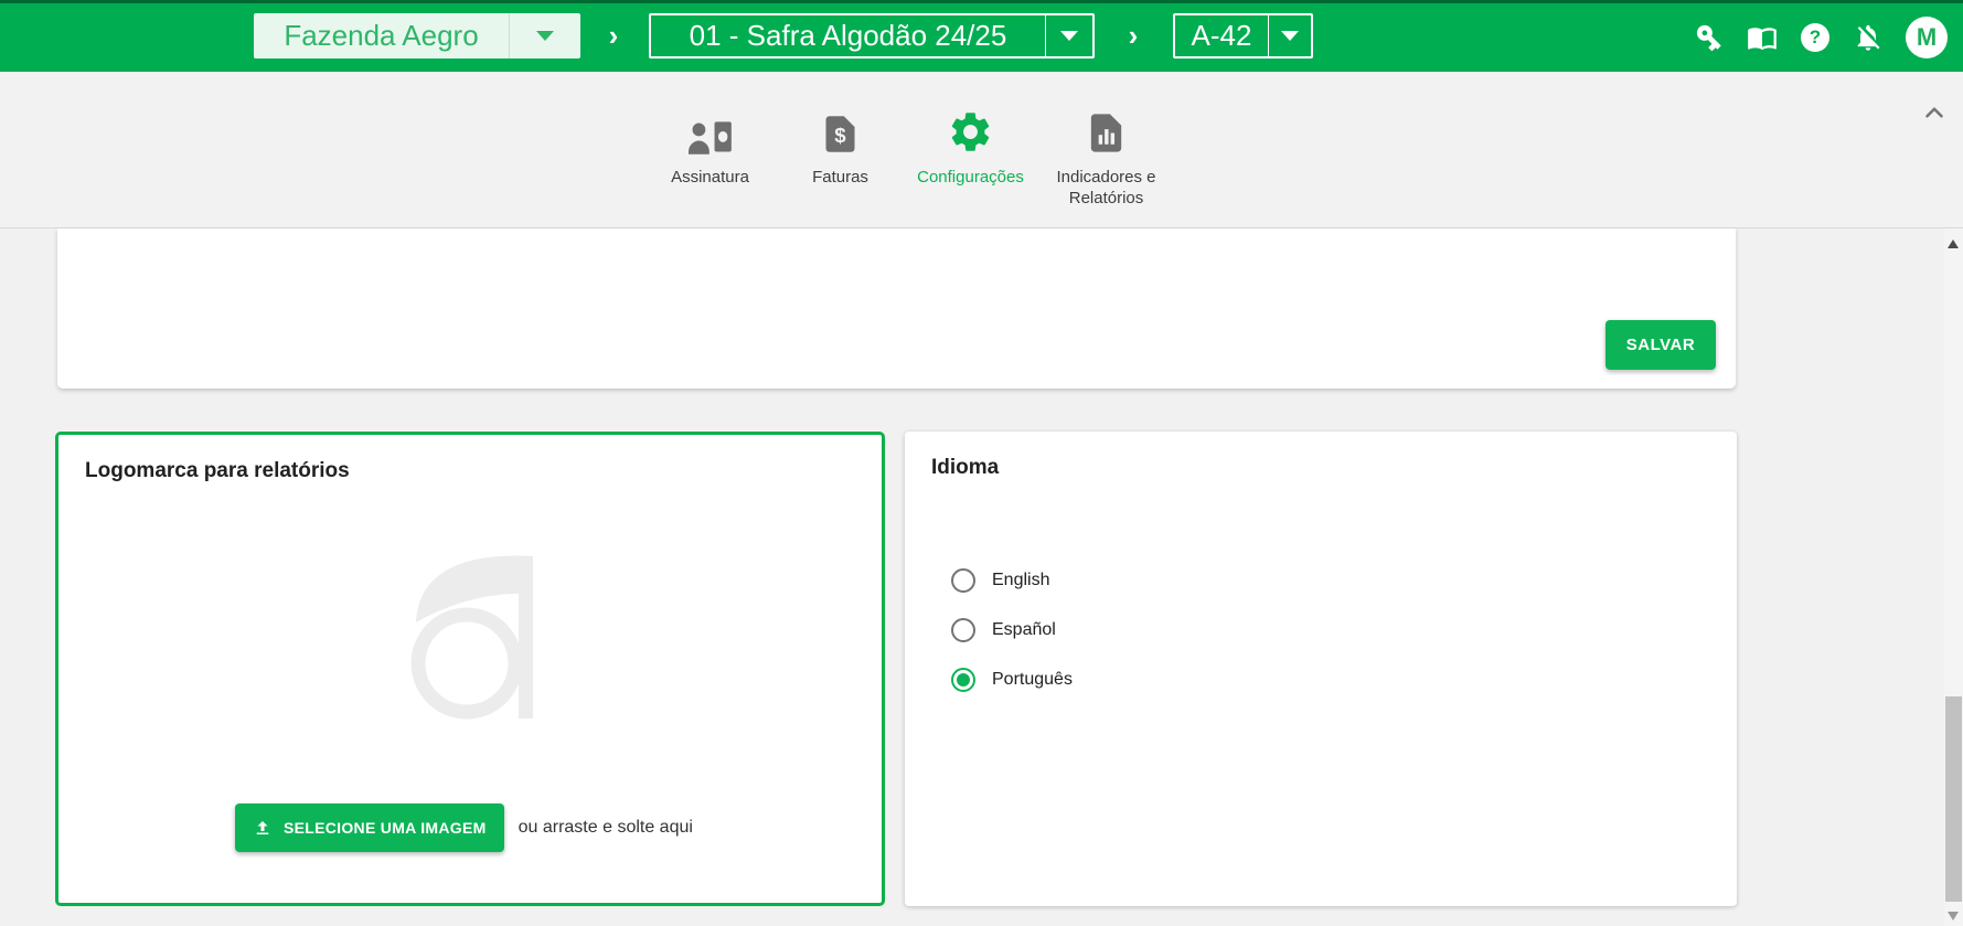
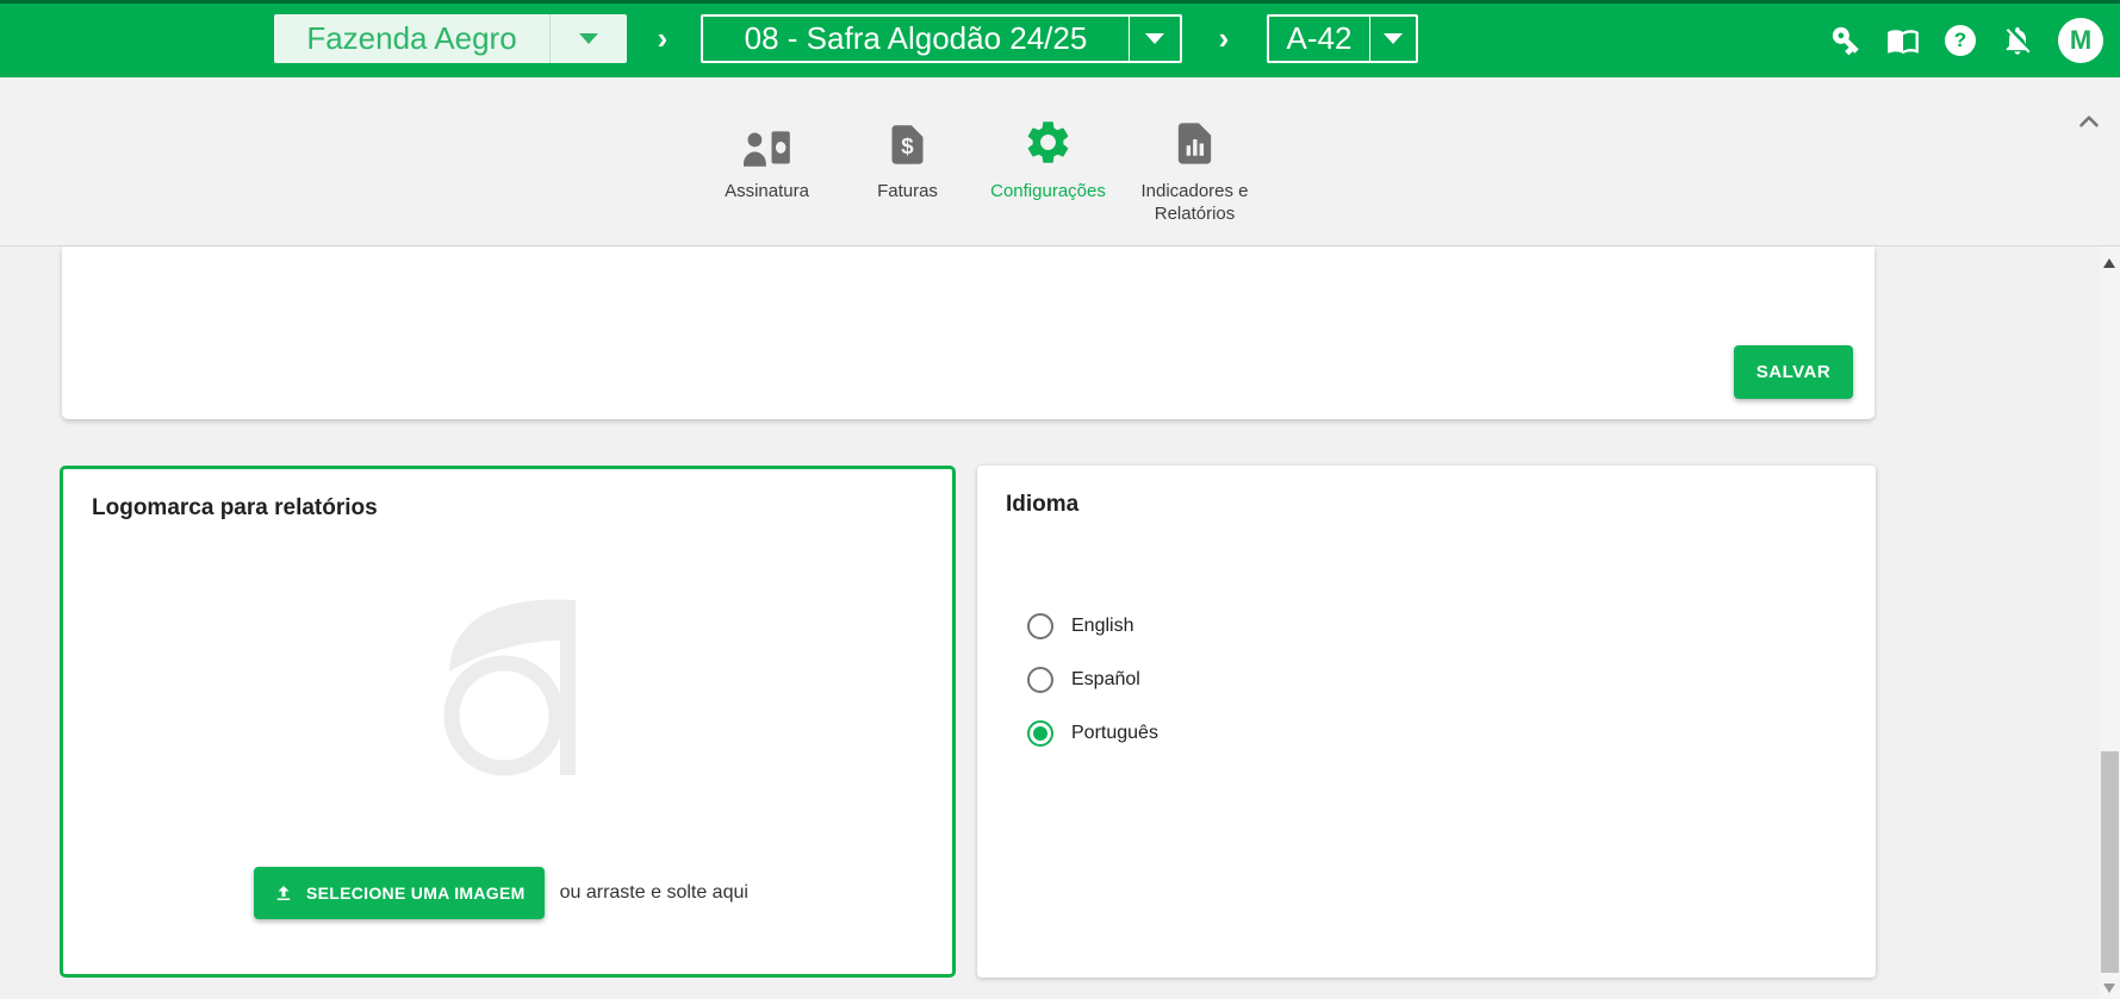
  Fazenda Aegro
  ›
- 01 - Safra Algodão 24/25
+ 08 - Safra Algodão 24/25
  ›
  A-42
  ?
  M
  Assinatura
  $
  Faturas
  Configurações
  Indicadores e Relatórios
  SALVAR
  Logomarca para relatórios
  SELECIONE UMA IMAGEM
  ou arraste e solte aqui
  Idioma
  English
  Español
  Português
